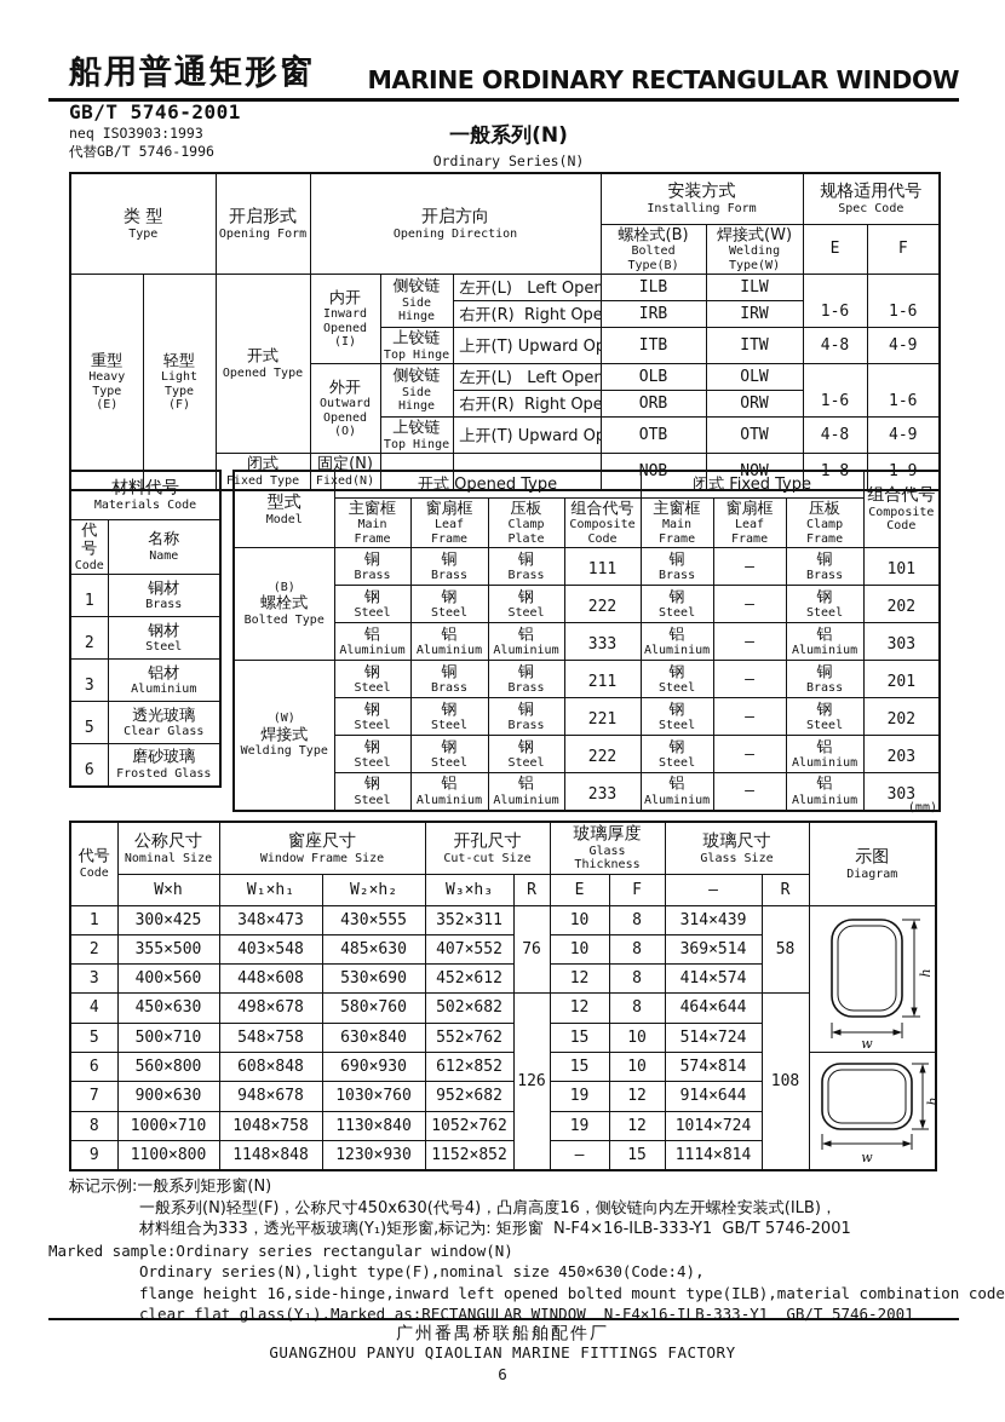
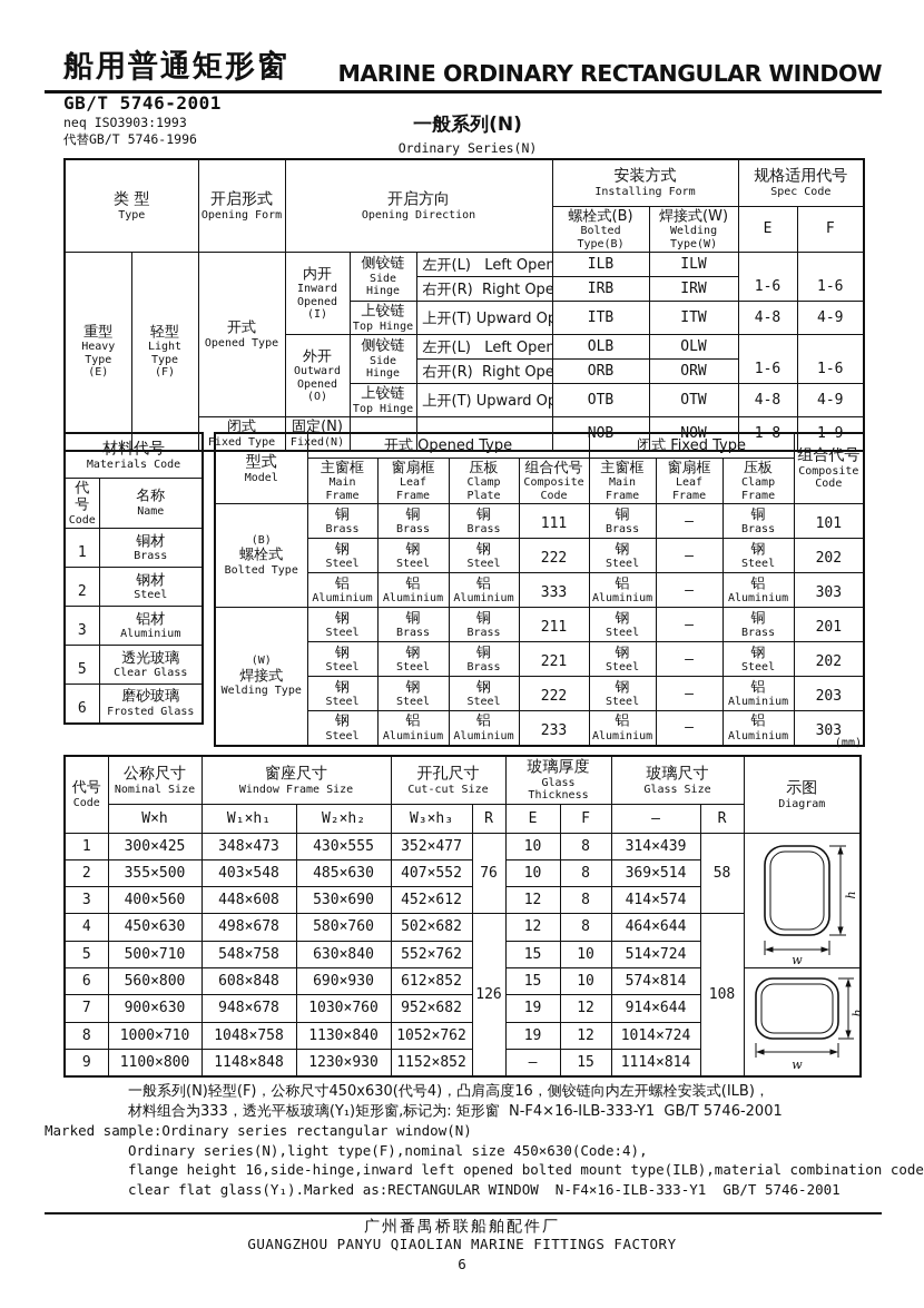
  船用普通矩形窗
  MARINE ORDINARY RECTANGULAR WINDOW
  GB/T 5746-2001
  neq ISO3903:1993
  代替GB/T 5746-1996
  一般系列(N)
  Ordinary Series(N)
  类 型Type	开启形式Opening Form	开启方向Opening Direction	安装方式Installing Form	规格适用代号Spec Code
  螺栓式(B)Bolted Type(B)	焊接式(W)Welding Type(W)	E	F
  重型HeavyType(E)	轻型LightType(F)	开式Opened Type	内开InwardOpened(I)	侧铰链Side Hinge	左开(L) Left Open	ILB	ILW	1-6	1-6
  右开(R) Right Ope	IRB	IRW
  上铰链Top Hinge	上开(T) Upward Op	ITB	ITW	4-8	4-9
  外开OutwardOpened(O)	侧铰链Side Hinge	左开(L) Left Open	OLB	OLW	1-6	1-6
  右开(R) Right Ope	ORB	ORW
  上铰链Top Hinge	上开(T) Upward Op	OTB	OTW	4-8	4-9
  闭式Fixed Type	固定(N)Fixed(N)	—	—	NOB	NOW	1-8	1-9
  材料代号Materials Code
  代号Code	名称Name
  1	铜材Brass
  2	钢材Steel
  3	铝材Aluminium
  5	透光玻璃Clear Glass
  6	磨砂玻璃Frosted Glass
  型式Model	开式 Opened Type	闭式 Fixed Type	组合代号CompositeCode
  主窗框Main Frame	窗扇框Leaf Frame	压板Clamp Plate	组合代号CompositeCode	主窗框Main Frame	窗扇框Leaf Frame	压板Clamp Frame
  (B)螺栓式Bolted Type	铜Brass	铜Brass	铜Brass	111	铜Brass	—	铜Brass	101
  钢Steel	钢Steel	钢Steel	222	钢Steel	—	钢Steel	202
  铝Aluminium	铝Aluminium	铝Aluminium	333	铝Aluminium	—	铝Aluminium	303
  (W)焊接式Welding Type	钢Steel	铜Brass	铜Brass	211	钢Steel	—	铜Brass	201
  钢Steel	钢Steel	铜Brass	221	钢Steel	—	钢Steel	202
  钢Steel	钢Steel	钢Steel	222	钢Steel	—	铝Aluminium	203
  钢Steel	铝Aluminium	铝Aluminium	233	铝Aluminium	—	铝Aluminium	303
  (mm)
  代号Code	公称尺寸Nominal Size	窗座尺寸Window Frame Size	开孔尺寸Cut-cut Size	玻璃厚度Glass Thickness	玻璃尺寸Glass Size	示图Diagram
  W×h	W₁×h₁	W₂×h₂	W₃×h₃	R	E	F	–	R
- 1	300×425	348×473	430×555	352×311	76	10	8	314×439	58	w
+ 1	300×425	348×473	430×555	352×477	76	10	8	314×439	58	w
  2	355×500	403×548	485×630	407×552	10	8	369×514
  3	400×560	448×608	530×690	452×612	12	8	414×574
  4	450×630	498×678	580×760	502×682	126	12	8	464×644	108
  5	500×710	548×758	630×840	552×762	15	10	514×724
  6	560×800	608×848	690×930	612×852	15	10	574×814	w
  7	900×630	948×678	1030×760	952×682	19	12	914×644
  8	1000×710	1048×758	1130×840	1052×762	19	12	1014×724
  9	1100×800	1148×848	1230×930	1152×852	—	15	1114×814
- 标记示例:一般系列矩形窗(N)
  一般系列(N)轻型(F)，公称尺寸450x630(代号4)，凸肩高度16，侧铰链向内左开螺栓安装式(ILB)，
  材料组合为333，透光平板玻璃(Y₁)矩形窗,标记为: 矩形窗 N-F4×16-ILB-333-Y1 GB/T 5746-2001
  Marked sample:Ordinary series rectangular window(N)
  Ordinary series(N),light type(F),nominal size 450×630(Code:4),
  flange height 16,side-hinge,inward left opened bolted mount type(ILB),material combination code
  clear flat glass(Y₁).Marked as:RECTANGULAR WINDOW N-F4×16-ILB-333-Y1 GB/T 5746-2001
  广州番禺桥联船舶配件厂
  GUANGZHOU PANYU QIAOLIAN MARINE FITTINGS FACTORY
  6
